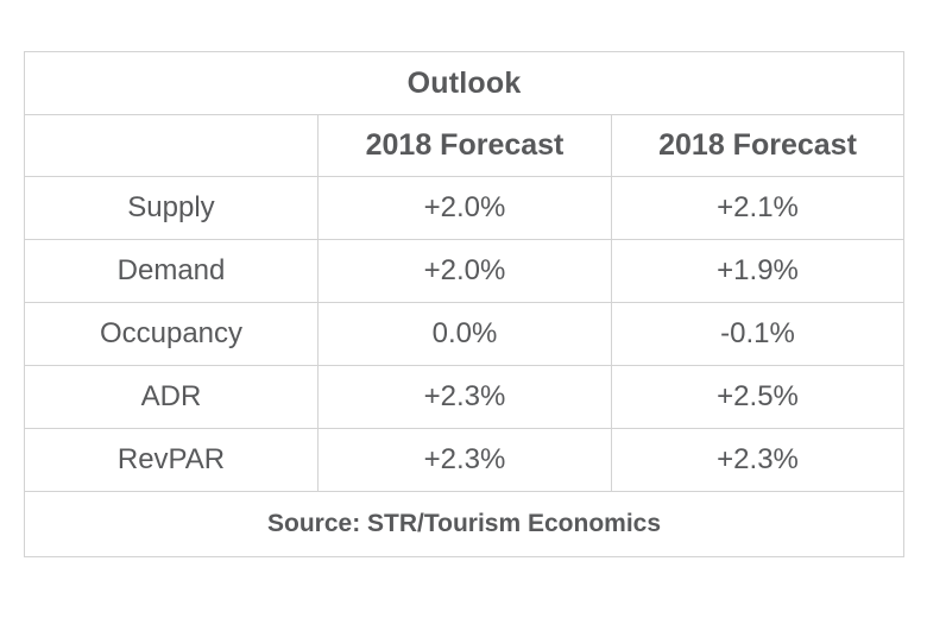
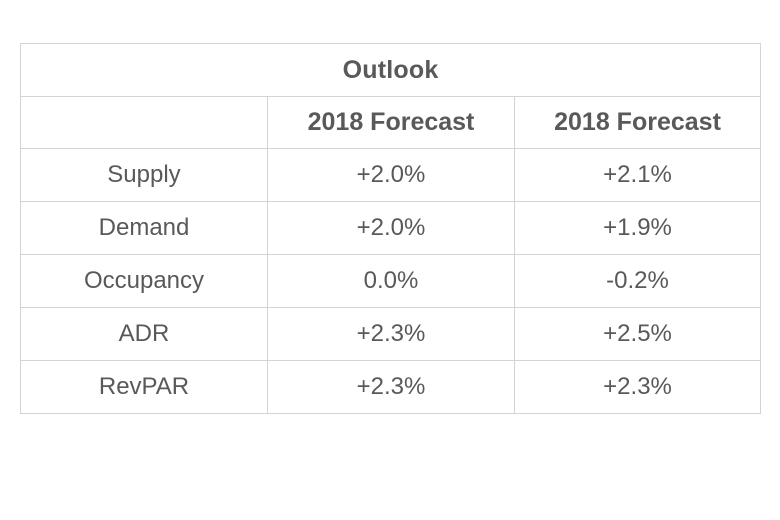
  Outlook
  	2018 Forecast	2018 Forecast
  Supply	+2.0%	+2.1%
  Demand	+2.0%	+1.9%
- Occupancy	0.0%	-0.1%
+ Occupancy	0.0%	-0.2%
  ADR	+2.3%	+2.5%
  RevPAR	+2.3%	+2.3%
- Source: STR/Tourism Economics
